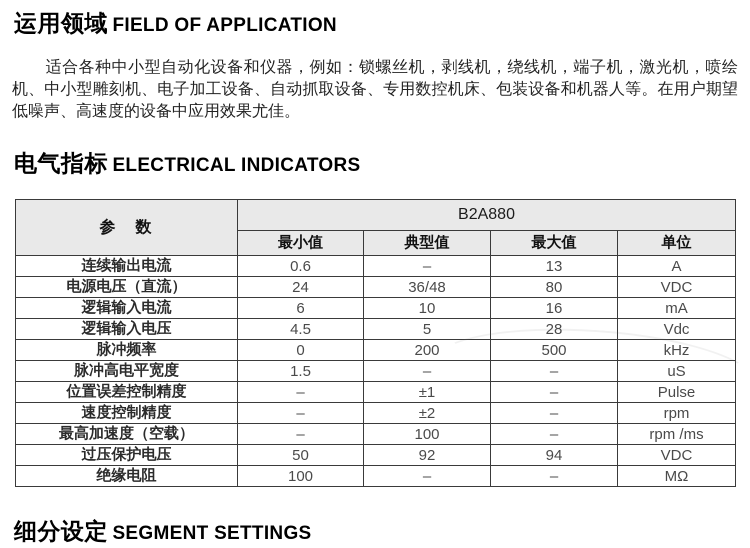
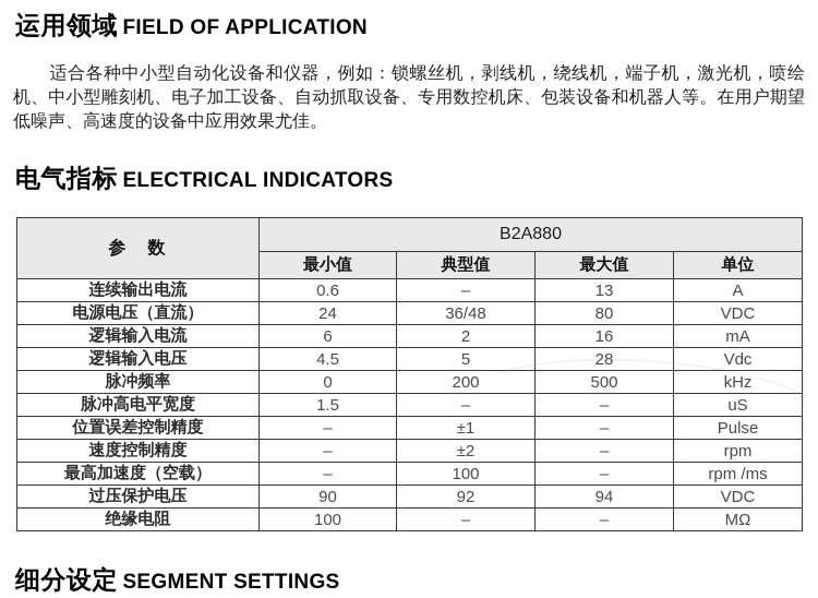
  运用领域 FIELD OF APPLICATION
  适合各种中小型自动化设备和仪器，例如：锁螺丝机，剥线机，绕线机，端子机，激光机，喷绘机、中小型雕刻机、电子加工设备、自动抓取设备、专用数控机床、包装设备和机器人等。在用户期望低噪声、高速度的设备中应用效果尤佳。
  电气指标 ELECTRICAL INDICATORS
  参 数	B2A880
  最小值	典型值	最大值	单位
  连续输出电流	0.6	–	13	A
  电源电压（直流）	24	36/48	80	VDC
- 逻辑输入电流	6	10	16	mA
+ 逻辑输入电流	6	2	16	mA
  逻辑输入电压	4.5	5	28	Vdc
  脉冲频率	0	200	500	kHz
  脉冲高电平宽度	1.5	–	–	uS
  位置误差控制精度	–	±1	–	Pulse
  速度控制精度	–	±2	–	rpm
  最高加速度（空载）	–	100	–	rpm /ms
- 过压保护电压	50	92	94	VDC
+ 过压保护电压	90	92	94	VDC
  绝缘电阻	100	–	–	MΩ
  细分设定 SEGMENT SETTINGS
